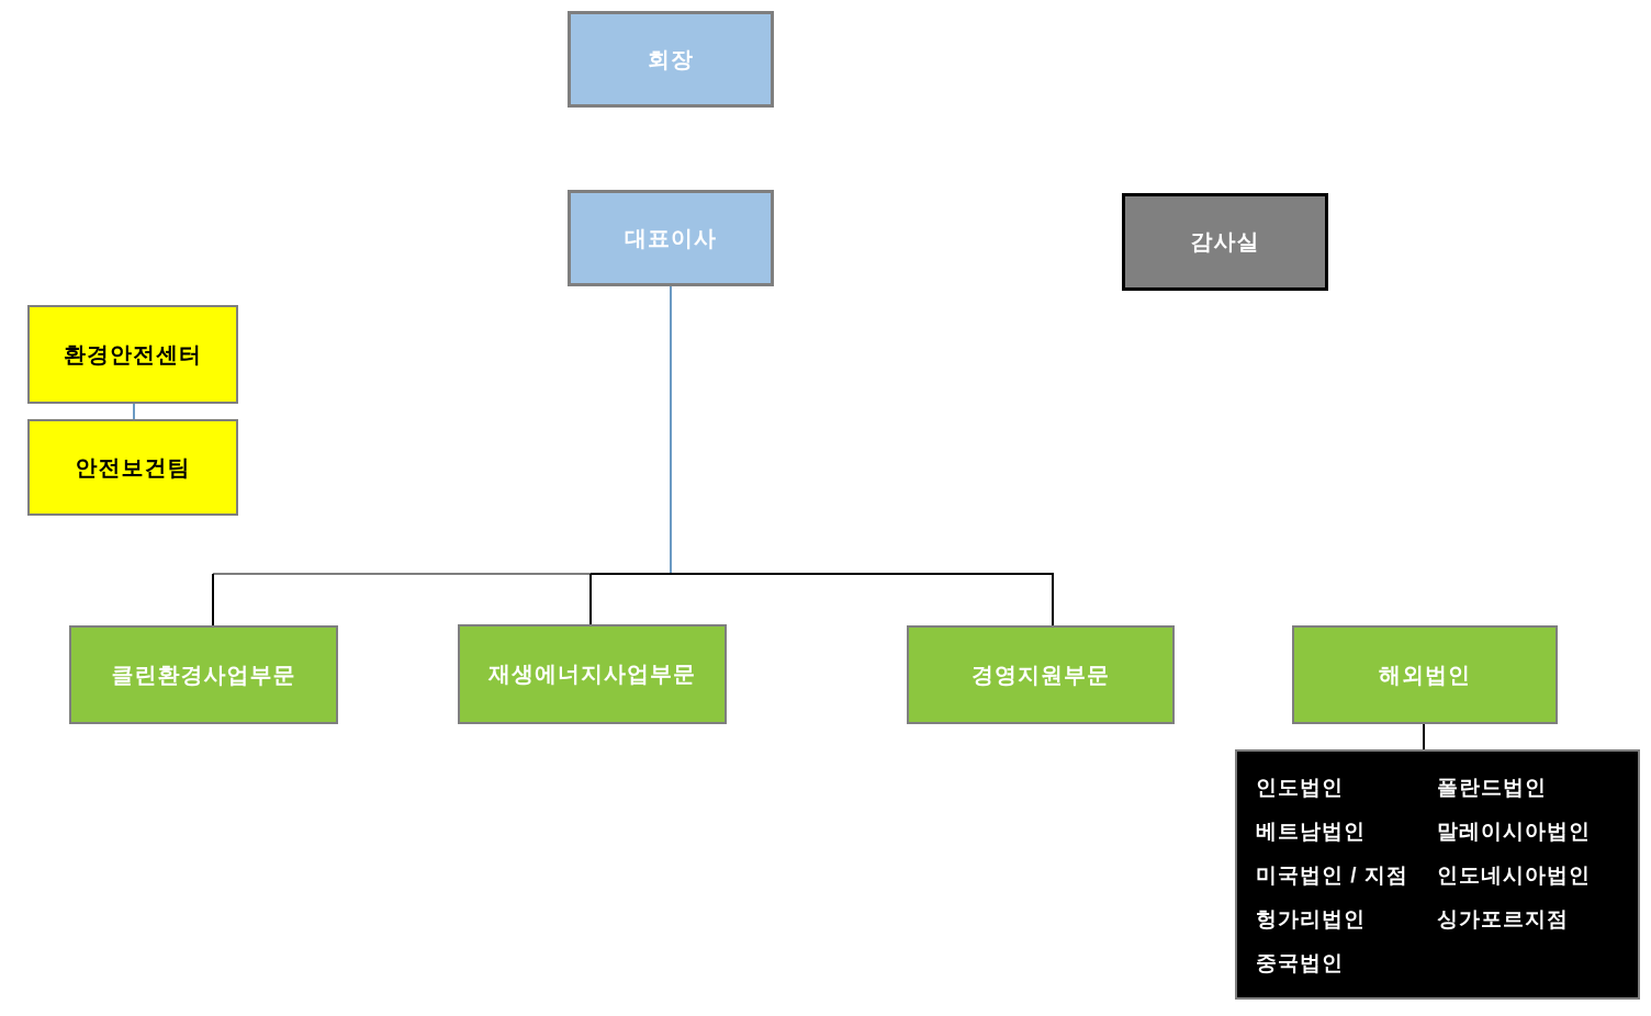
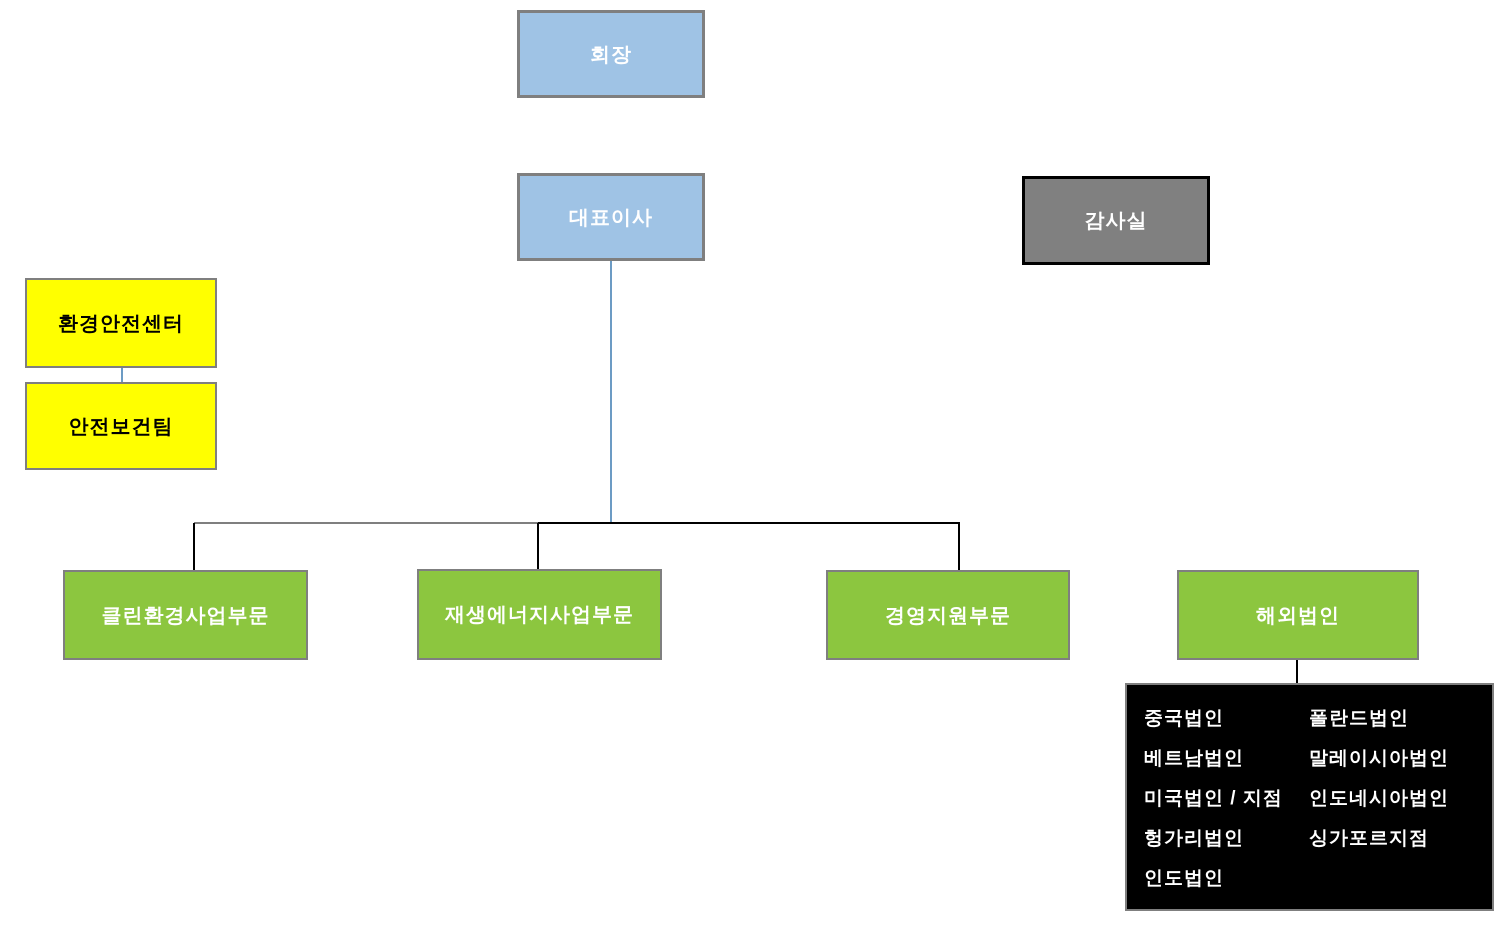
  회장
  대표이사
  감사실
  환경안전센터
  안전보건팀
  클린환경사업부문
  재생에너지사업부문
  경영지원부문
  해외법인
- 인도법인
+ 중국법인
  베트남법인
  미국법인 / 지점
  헝가리법인
- 중국법인
+ 인도법인
  폴란드법인
  말레이시아법인
  인도네시아법인
  싱가포르지점
